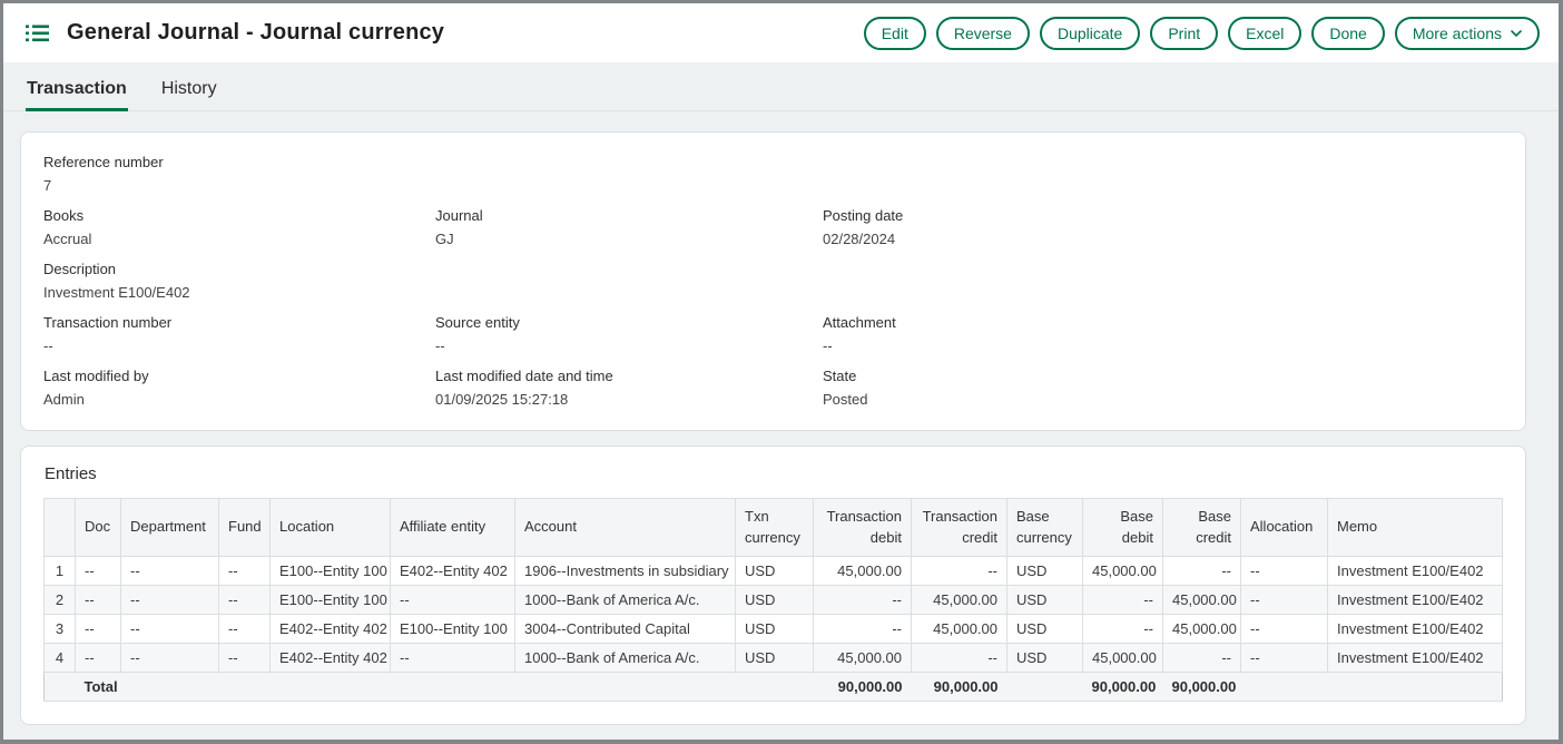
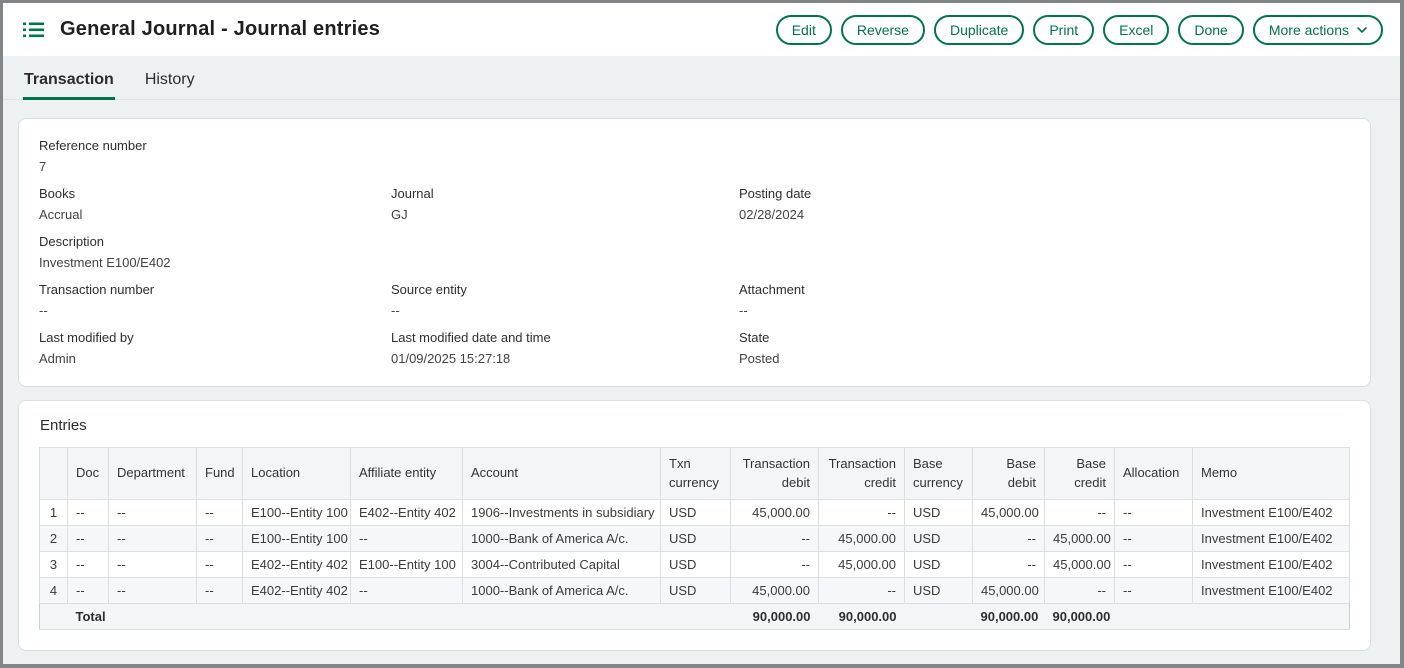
- General Journal - Journal currency
+ General Journal - Journal entries
  Edit
  Reverse
  Duplicate
  Print
  Excel
  Done
  More actions
  Transaction
  History
  Reference number
  7
  Books
  Accrual
  Journal
  GJ
  Posting date
  02/28/2024
  Description
  Investment E100/E402
  Transaction number
  --
  Source entity
  --
  Attachment
  --
  Last modified by
  Admin
  Last modified date and time
  01/09/2025 15:27:18
  State
  Posted
  Entries
  	Doc	Department	Fund	Location	Affiliate entity	Account	Txn currency	Transaction debit	Transaction credit	Base currency	Base debit	Base credit	Allocation	Memo
  1	--	--	--	E100--Entity 100	E402--Entity 402	1906--Investments in subsidiary	USD	45,000.00	--	USD	45,000.00	--	--	Investment E100/E402
  2	--	--	--	E100--Entity 100	--	1000--Bank of America A/c.	USD	--	45,000.00	USD	--	45,000.00	--	Investment E100/E402
  3	--	--	--	E402--Entity 402	E100--Entity 100	3004--Contributed Capital	USD	--	45,000.00	USD	--	45,000.00	--	Investment E100/E402
  4	--	--	--	E402--Entity 402	--	1000--Bank of America A/c.	USD	45,000.00	--	USD	45,000.00	--	--	Investment E100/E402
  	Total							90,000.00	90,000.00		90,000.00	90,000.00
